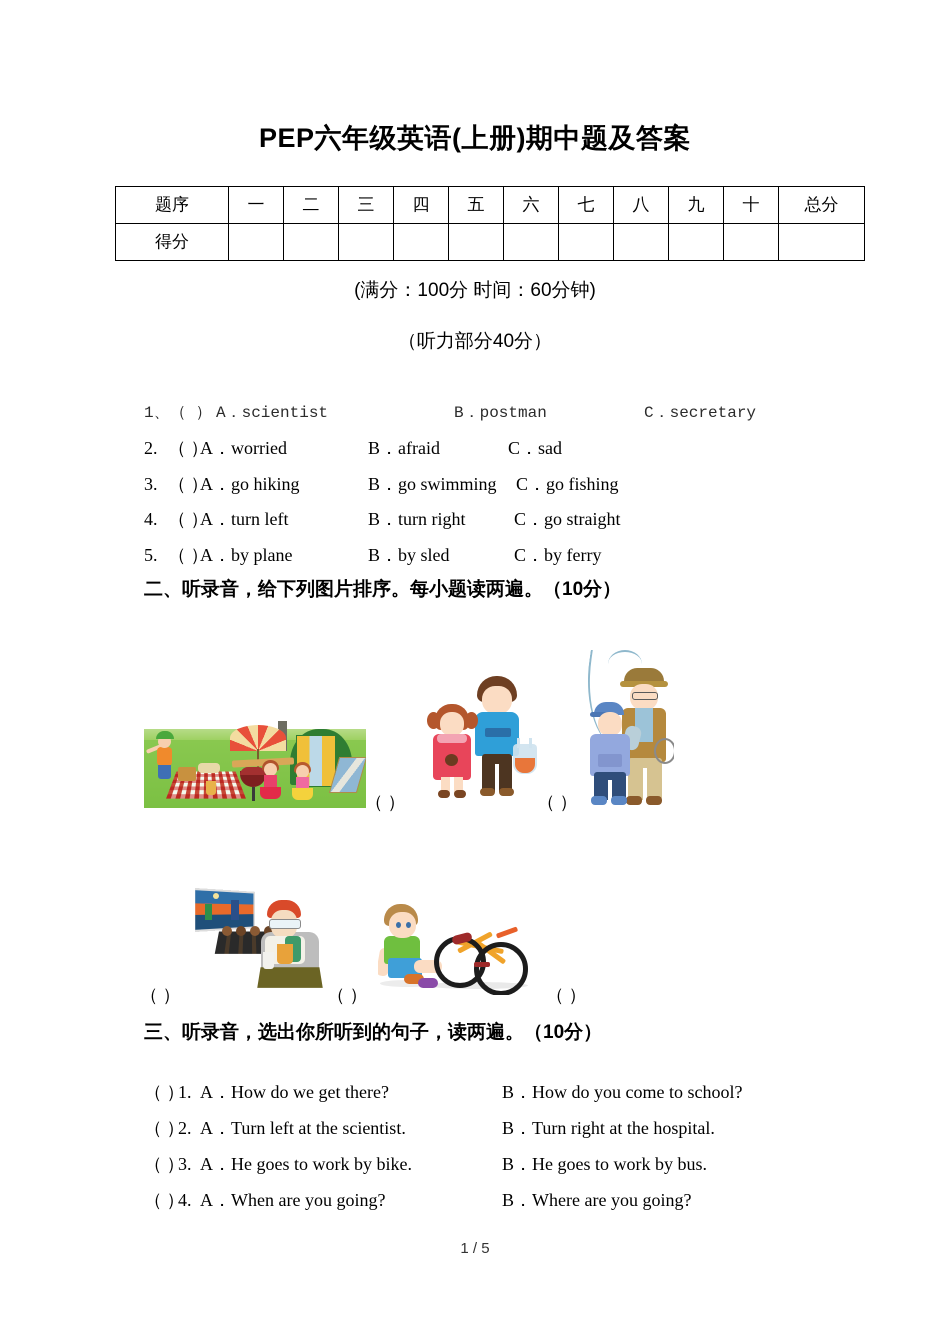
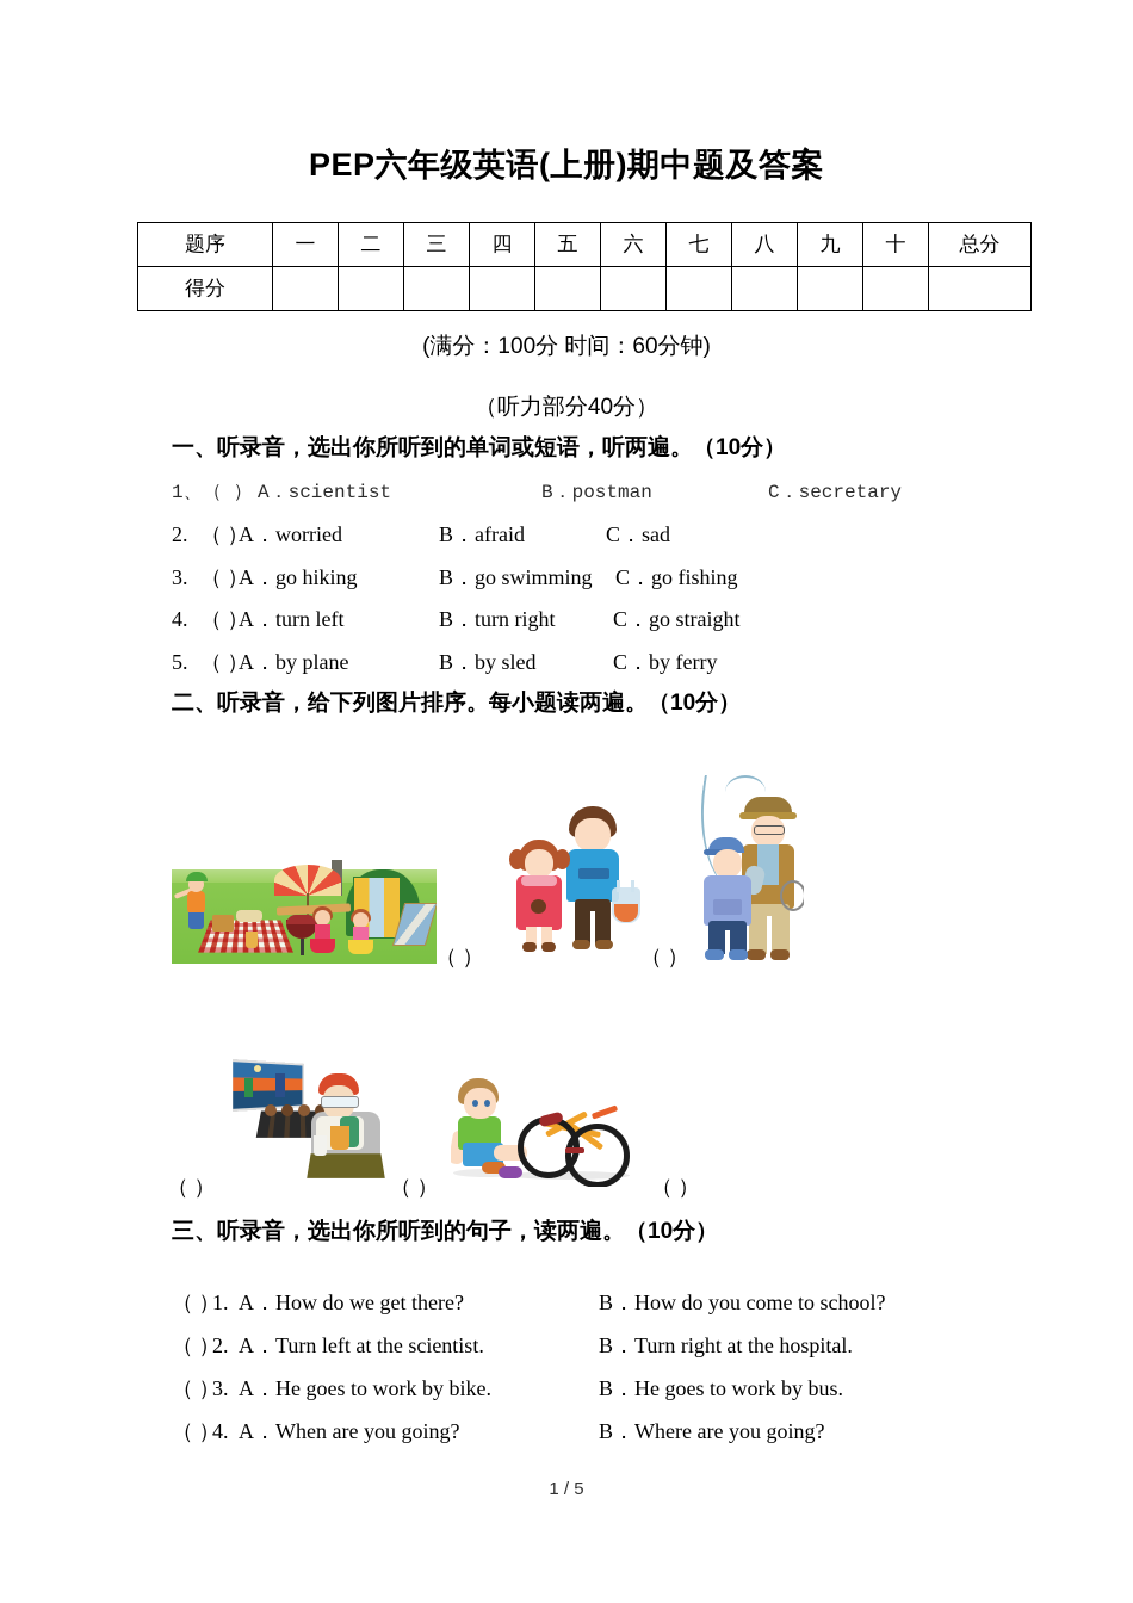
  PEP六年级英语(上册)期中题及答案
  题序	一	二	三	四	五	六	七	八	九	十	总分
  得分
  (满分：100分 时间：60分钟)
  （听力部分40分）
+ 一、听录音，选出你所听到的单词或短语，听两遍。（10分）
  1、（ ） A．scientist B．postman C．secretary
  2. （ ）A．worried B．afraid C．sad
  3. （ ）A．go hiking B．go swimming C．go fishing
  4. （ ）A．turn left B．turn right C．go straight
  5. （ ）A．by plane B．by sled C．by ferry
  二、听录音，给下列图片排序。每小题读两遍。（10分）
  （ ）
  （ ）
  （ ）
  （ ）
  （ ）
  三、听录音，选出你所听到的句子，读两遍。（10分）
  （ ）1. A．How do we get there? B．How do you come to school?
  （ ）2. A．Turn left at the scientist. B．Turn right at the hospital.
  （ ）3. A．He goes to work by bike. B．He goes to work by bus.
  （ ）4. A．When are you going? B．Where are you going?
  1 / 5
